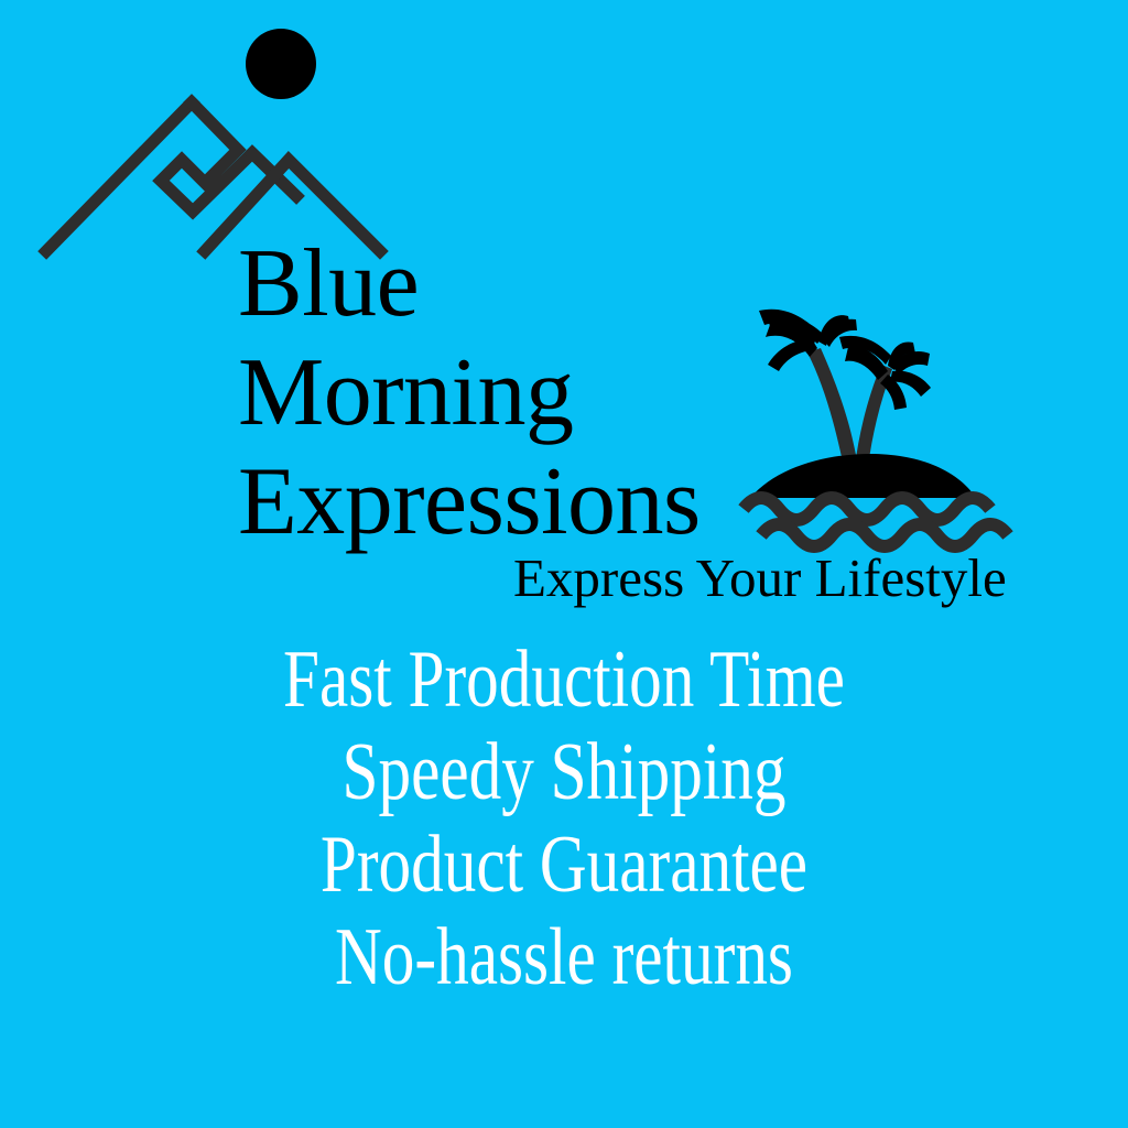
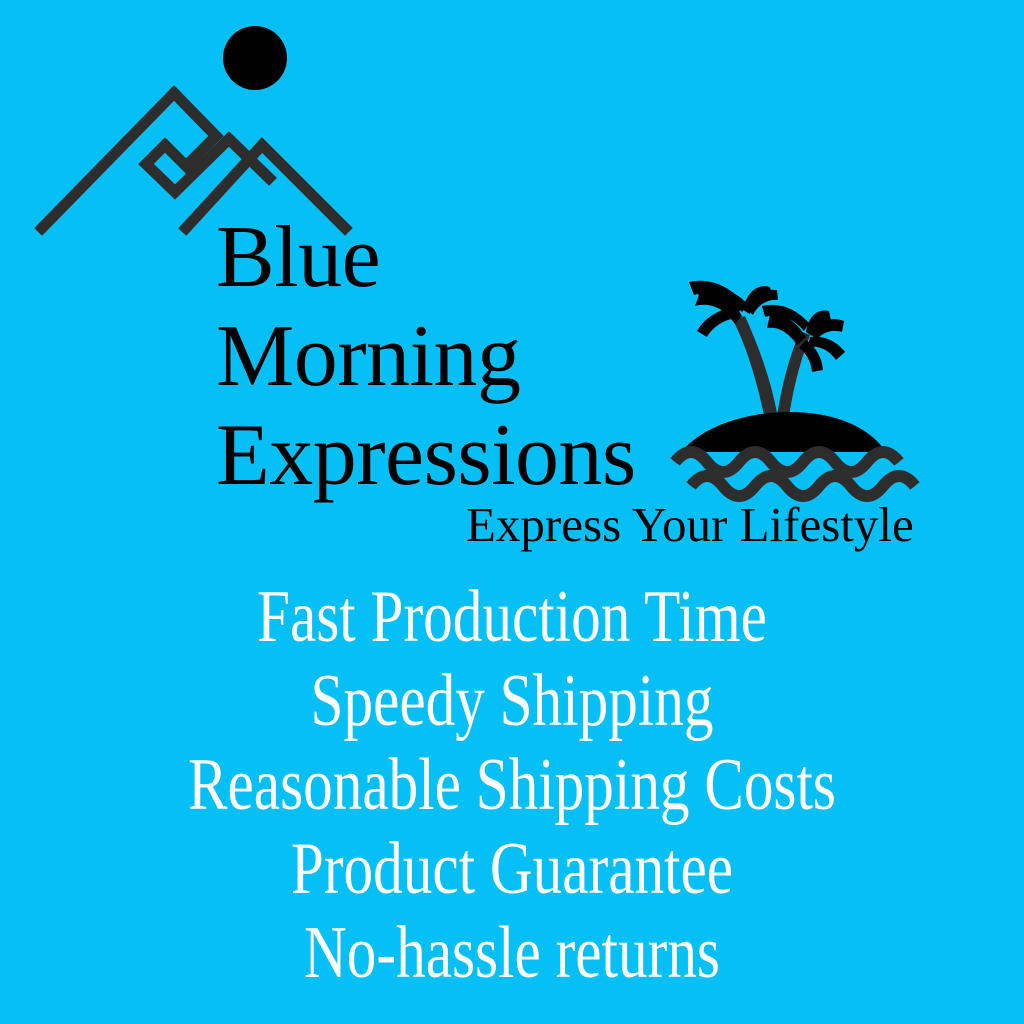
  Blue
  Morning
  Expressions
  Express Your Lifestyle
  Fast Production Time
  Speedy Shipping
+ Reasonable Shipping Costs
  Product Guarantee
  No-hassle returns
